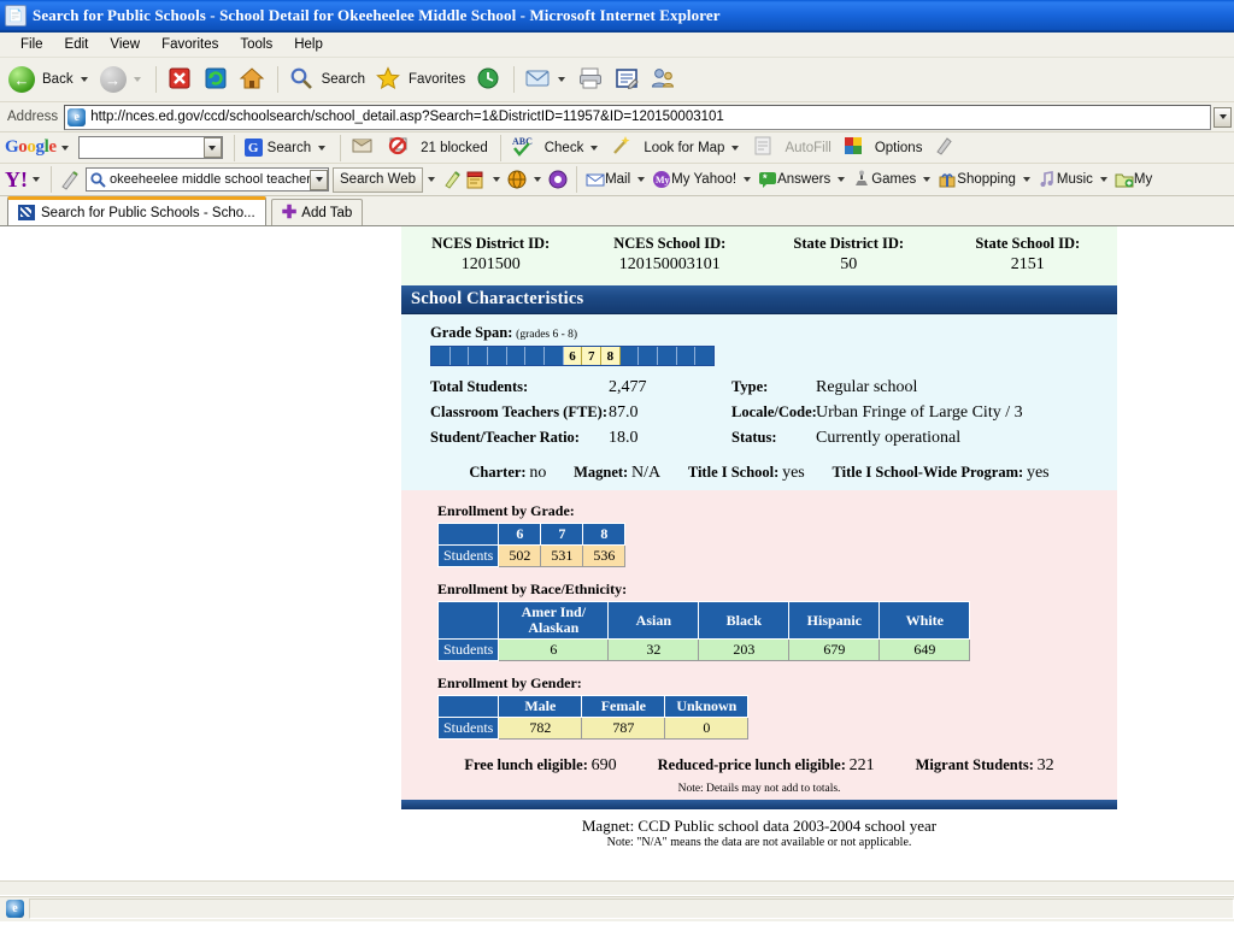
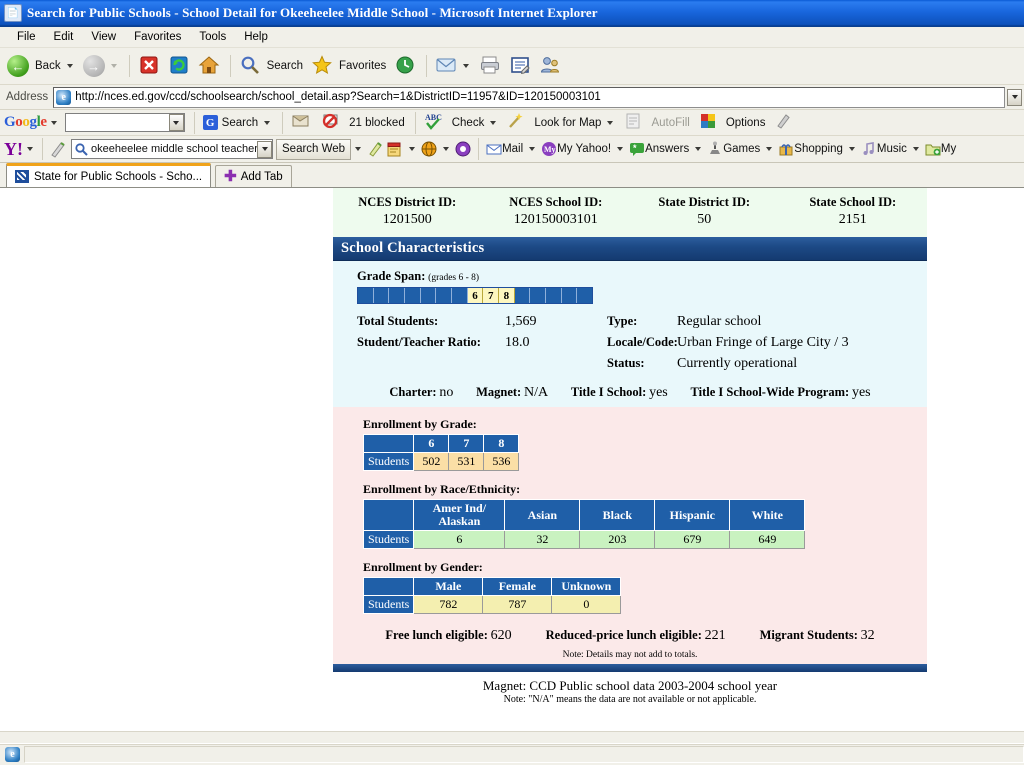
  📄
  Search for Public Schools - School Detail for Okeeheelee Middle School - Microsoft Internet Explorer
  File
  Edit
  View
  Favorites
  Tools
  Help
  ←
  Back
  →
  Search
  Favorites
  Address
  e
  http://nces.ed.gov/ccd/schoolsearch/school_detail.asp?Search=1&DistrictID=11957&ID=120150003101
  Google
  G
  Search
  21 blocked
  ABC
  Check
  Look for Map
  AutoFill
  Options
  Y!
  okeeheelee middle school teache
  Search Web
  Mail
  My
  My Yahoo!
  *
  Answers
  Games
  Shopping
  Music
  My
- Search for Public Schools - Scho...
+ State for Public Schools - Scho...
  ✚
  Add Tab
  NCES District ID:
  1201500
  NCES School ID:
  120150003101
  State District ID:
  50
  State School ID:
  2151
  School Characteristics
  Grade Span: (grades 6 - 8)
  6
  7
  8
  Total Students:
- 2,477
+ 1,569
- Classroom Teachers (FTE):
- 87.0
  Student/Teacher Ratio:
  18.0
  Type:
  Regular school
  Locale/Code:
  Urban Fringe of Large City / 3
  Status:
  Currently operational
  Charter: no Magnet: N/A Title I School: yes Title I School-Wide Program: yes
  Enrollment by Grade:
  	6	7	8
  Students	502	531	536
  Enrollment by Race/Ethnicity:
  	Amer Ind/Alaskan	Asian	Black	Hispanic	White
  Students	6	32	203	679	649
  Enrollment by Gender:
  	Male	Female	Unknown
  Students	782	787	0
- Free lunch eligible: 690
+ Free lunch eligible: 620
  Reduced-price lunch eligible: 221
  Migrant Students: 32
  Note: Details may not add to totals.
  Magnet: CCD Public school data 2003-2004 school year
  Note: "N/A" means the data are not available or not applicable.
  e
